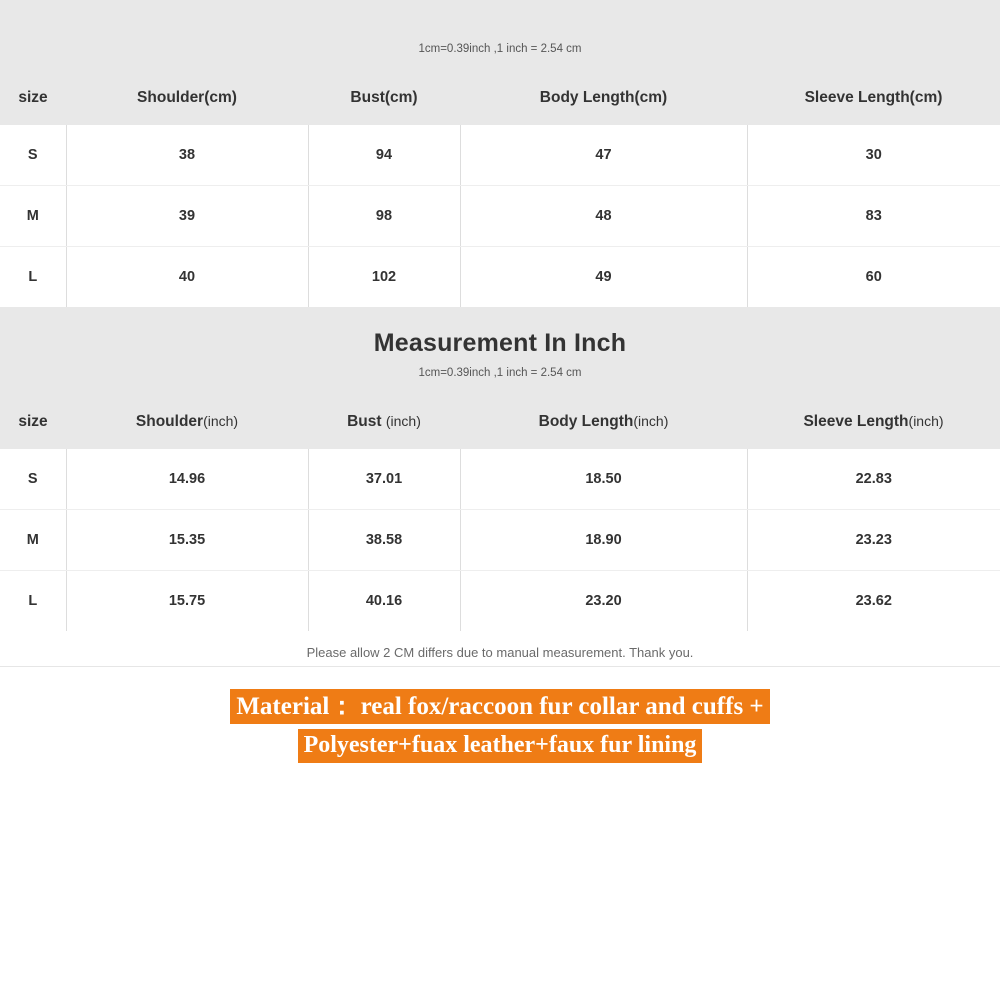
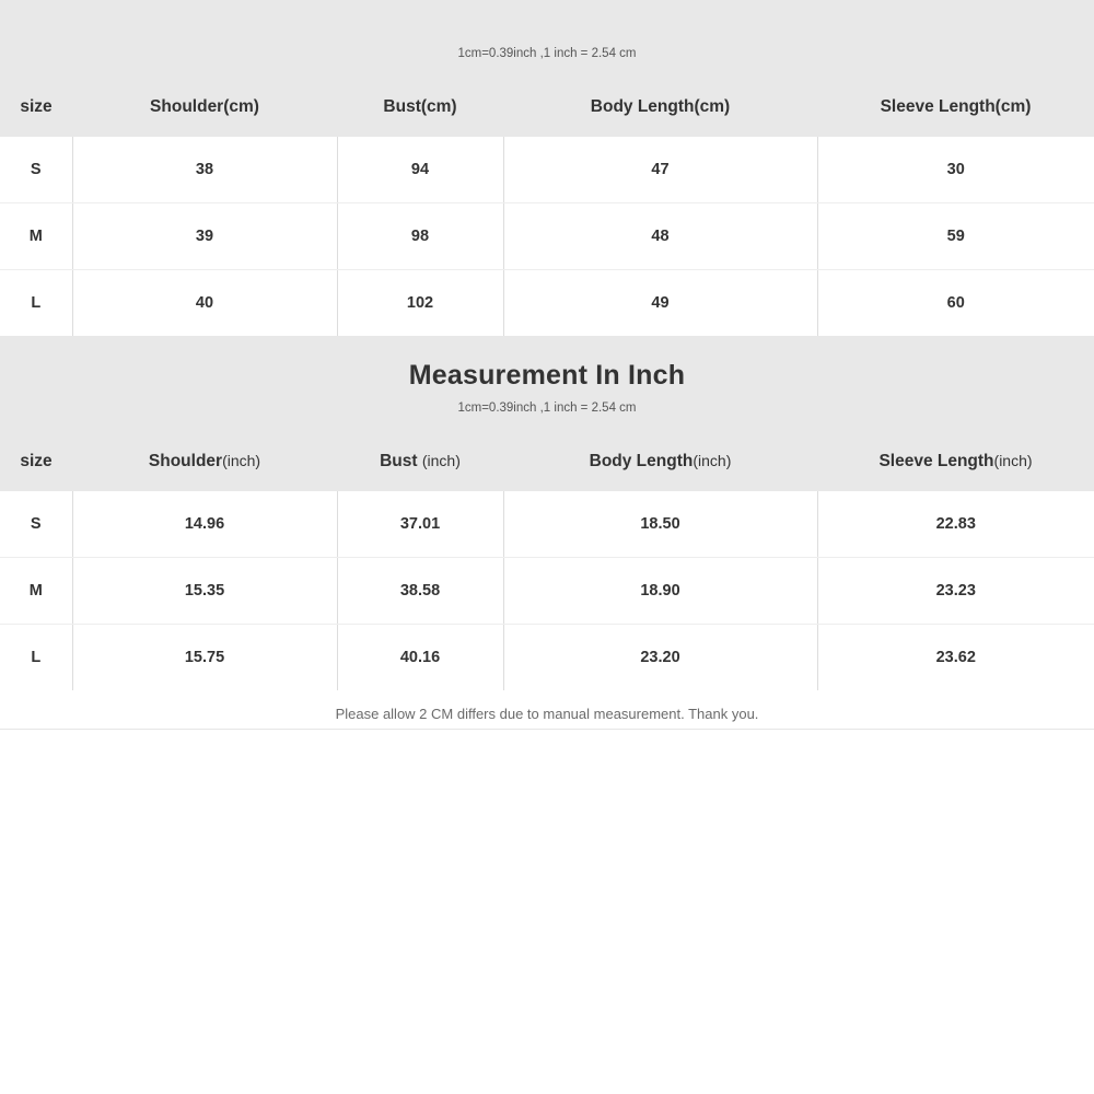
  1cm=0.39inch ,1 inch = 2.54 cm
  size	Shoulder(cm)	Bust(cm)	Body Length(cm)	Sleeve Length(cm)
  S	38	94	47	30
- M	39	98	48	83
+ M	39	98	48	59
  L	40	102	49	60
  Measurement In Inch
  1cm=0.39inch ,1 inch = 2.54 cm
  size	Shoulder(inch)	Bust (inch)	Body Length(inch)	Sleeve Length(inch)
  S	14.96	37.01	18.50	22.83
  M	15.35	38.58	18.90	23.23
  L	15.75	40.16	23.20	23.62
  Please allow 2 CM differs due to manual measurement. Thank you.
- Material： real fox/raccoon fur collar and cuffs +
- Polyester+fuax leather+faux fur lining
